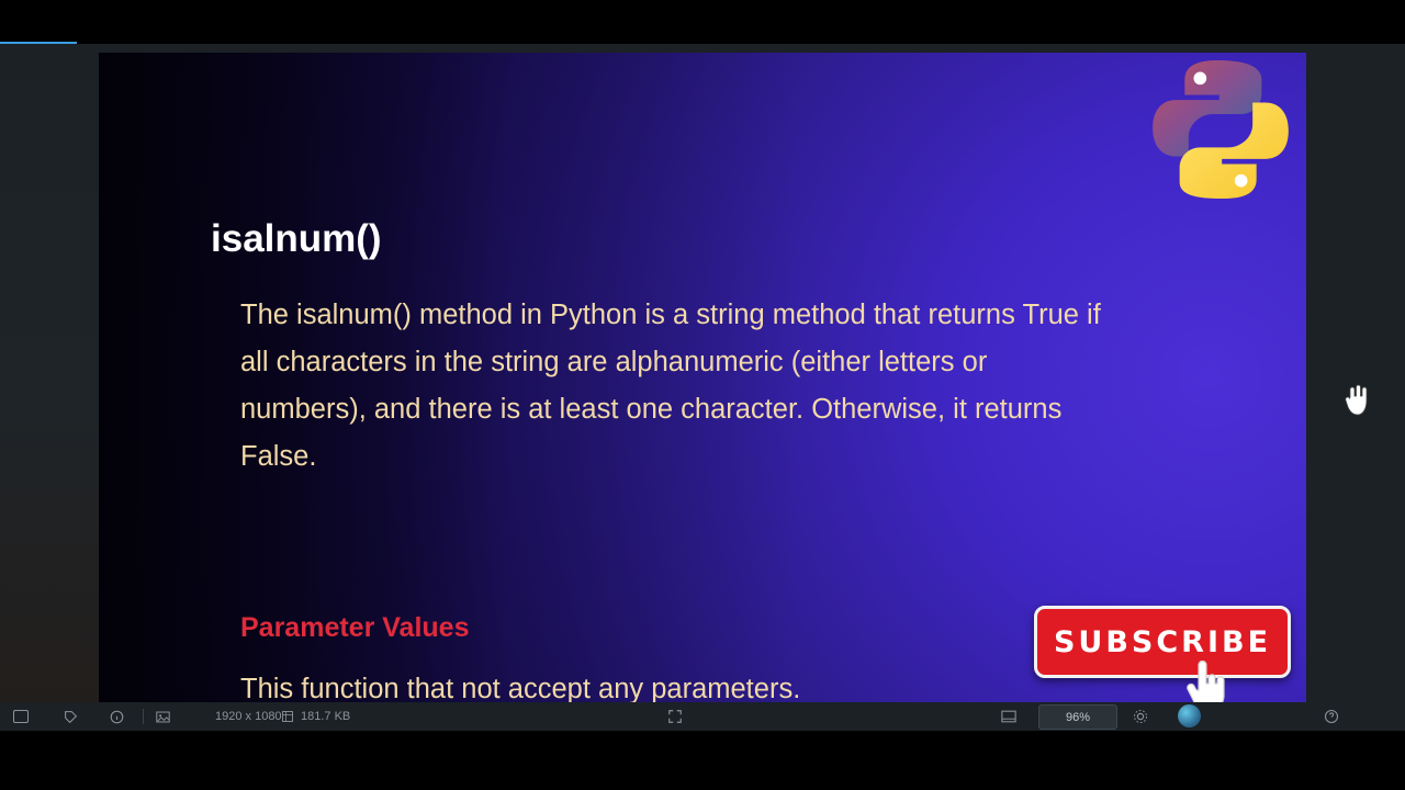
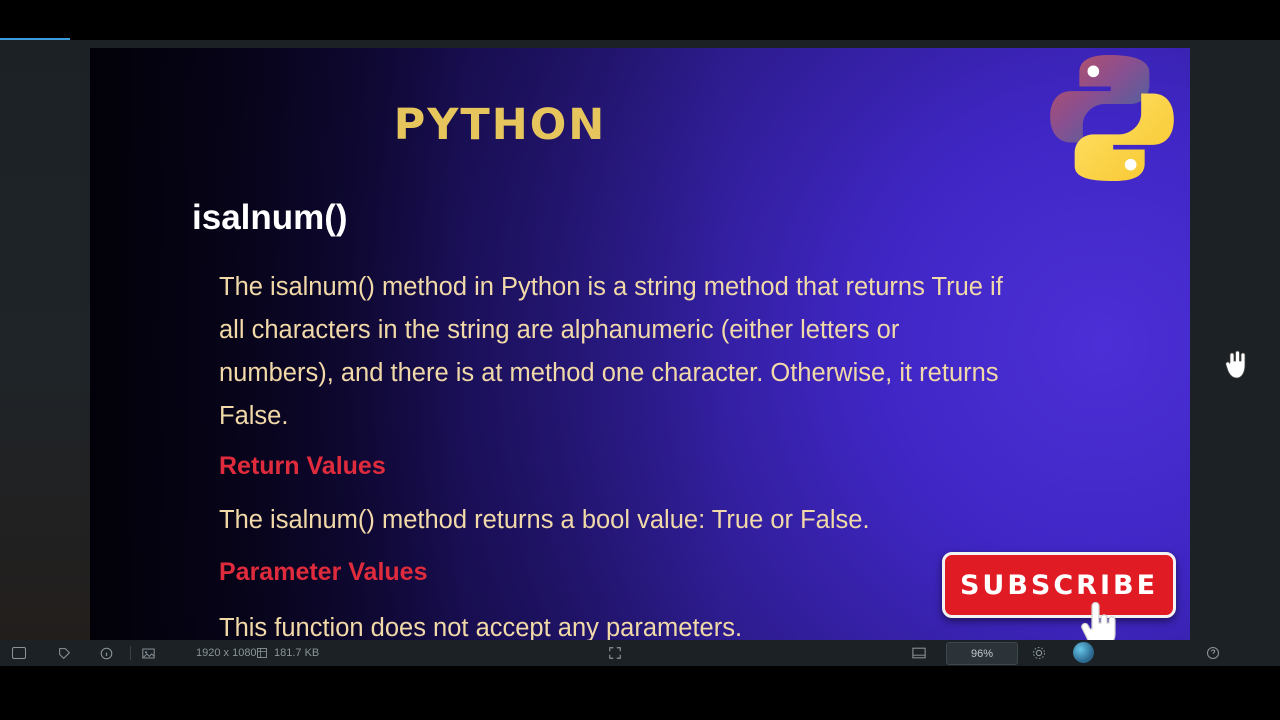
+ PYTHON
  isalnum()
- The isalnum() method in Python is a string method that returns True if all characters in the string are alphanumeric (either letters or numbers), and there is at least one character. Otherwise, it returns False.
+ The isalnum() method in Python is a string method that returns True if all characters in the string are alphanumeric (either letters or numbers), and there is at method one character. Otherwise, it returns False.
+ Return Values
+ The isalnum() method returns a bool value: True or False.
  Parameter Values
- This function that not accept any parameters.
+ This function does not accept any parameters.
  SUBSCRIBE
  1920 x 1080
  181.7 KB
  96%
